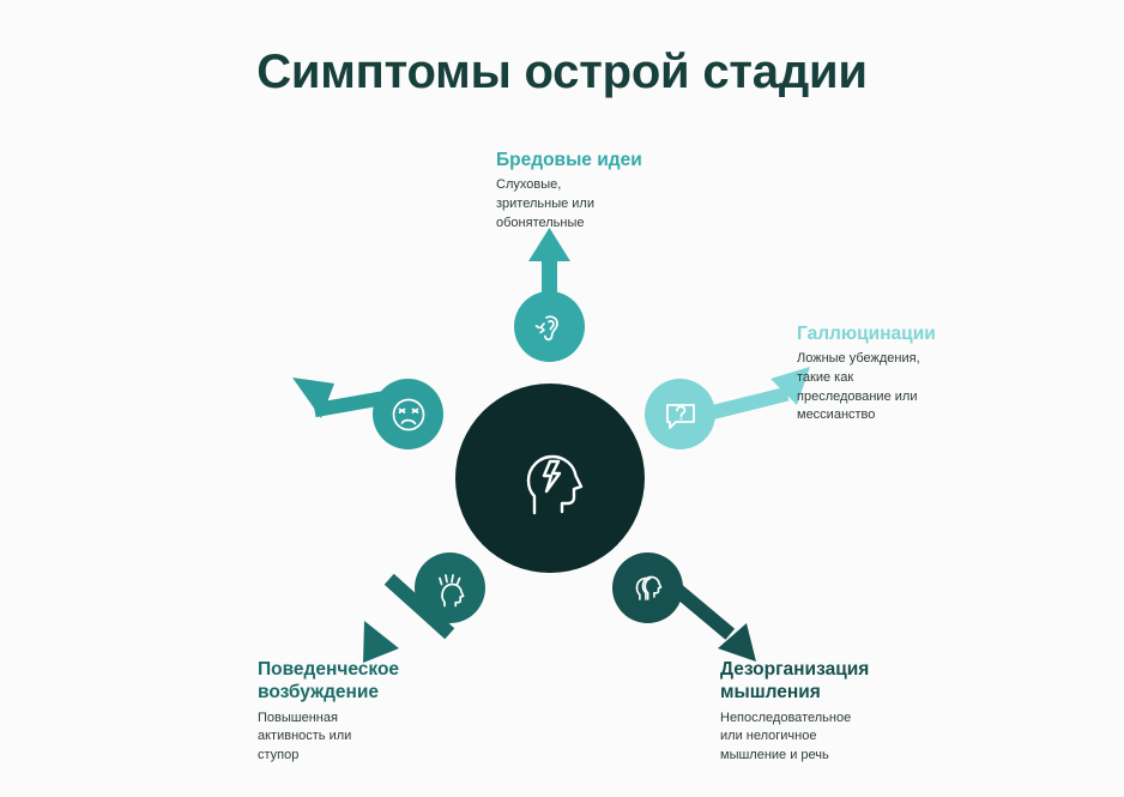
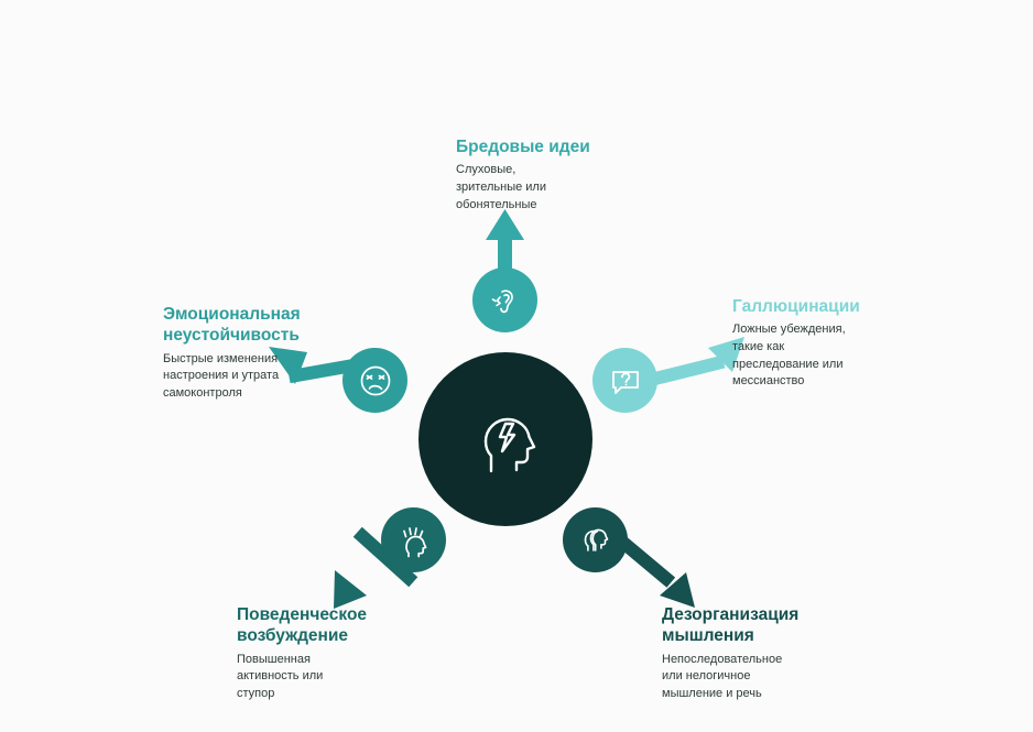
- Симптомы острой стадии
  Бредовые идеи
  Слуховые,
  зрительные или
  обонятельные
+ Эмоциональная
+ неустойчивость
+ Быстрые изменения
+ настроения и утрата
+ самоконтроля
  Галлюцинации
  Ложные убеждения,
  такие как
  преследование или
  мессианство
  Поведенческое
  возбуждение
  Повышенная
  активность или
  ступор
  Дезорганизация
  мышления
  Непоследовательное
  или нелогичное
  мышление и речь
